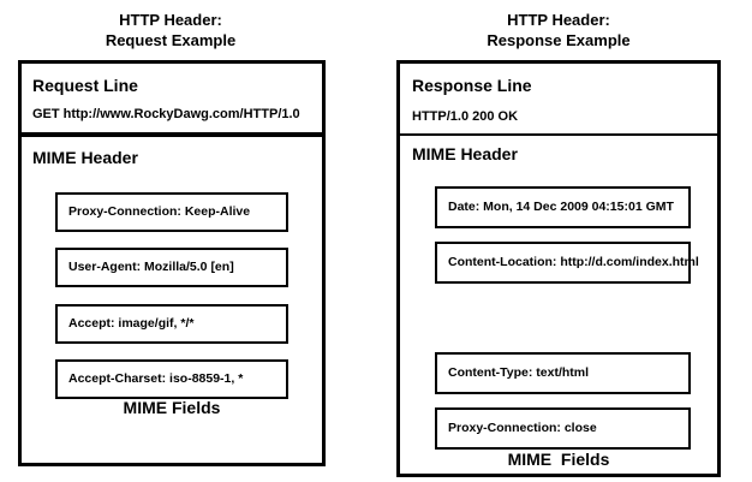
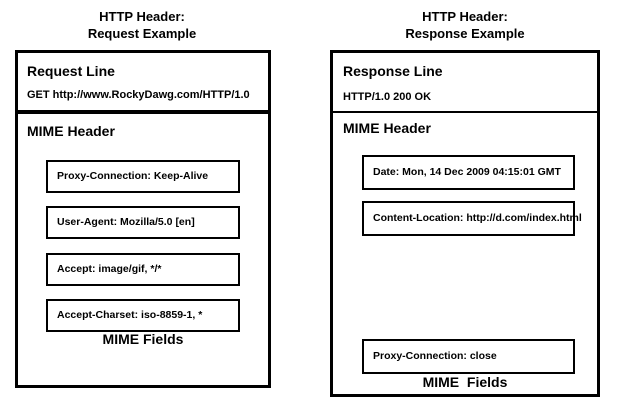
  HTTP Header:
  Request Example
  Request Line
  GET http://www.RockyDawg.com/HTTP/1.0
  MIME Header
  Proxy-Connection: Keep-Alive
  User-Agent: Mozilla/5.0 [en]
  Accept: image/gif, */*
  Accept-Charset: iso-8859-1, *
  MIME Fields
  HTTP Header:
  Response Example
  Response Line
  HTTP/1.0 200 OK
  MIME Header
  Date: Mon, 14 Dec 2009 04:15:01 GMT
  Content-Location: http://d.com/index.html
- Content-Type: text/html
  Proxy-Connection: close
  MIME Fields
